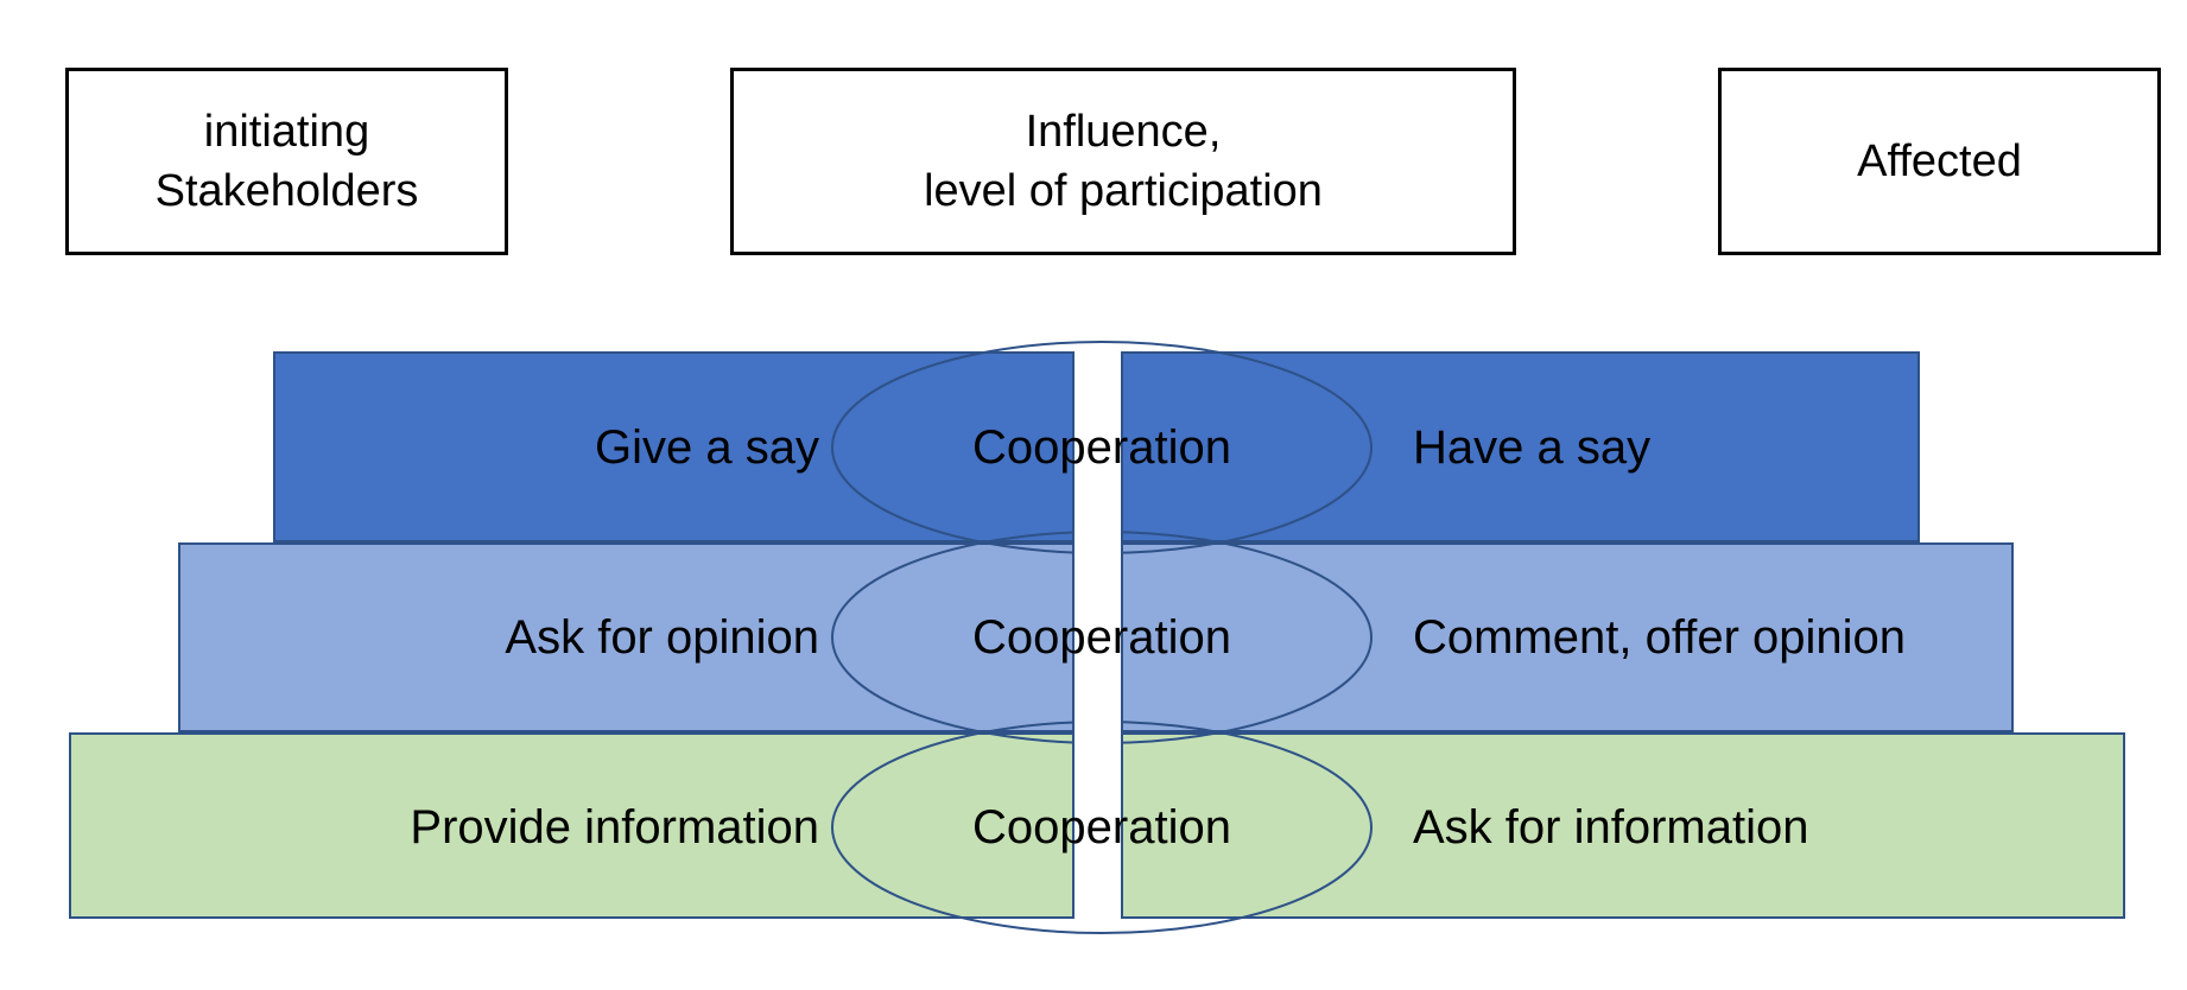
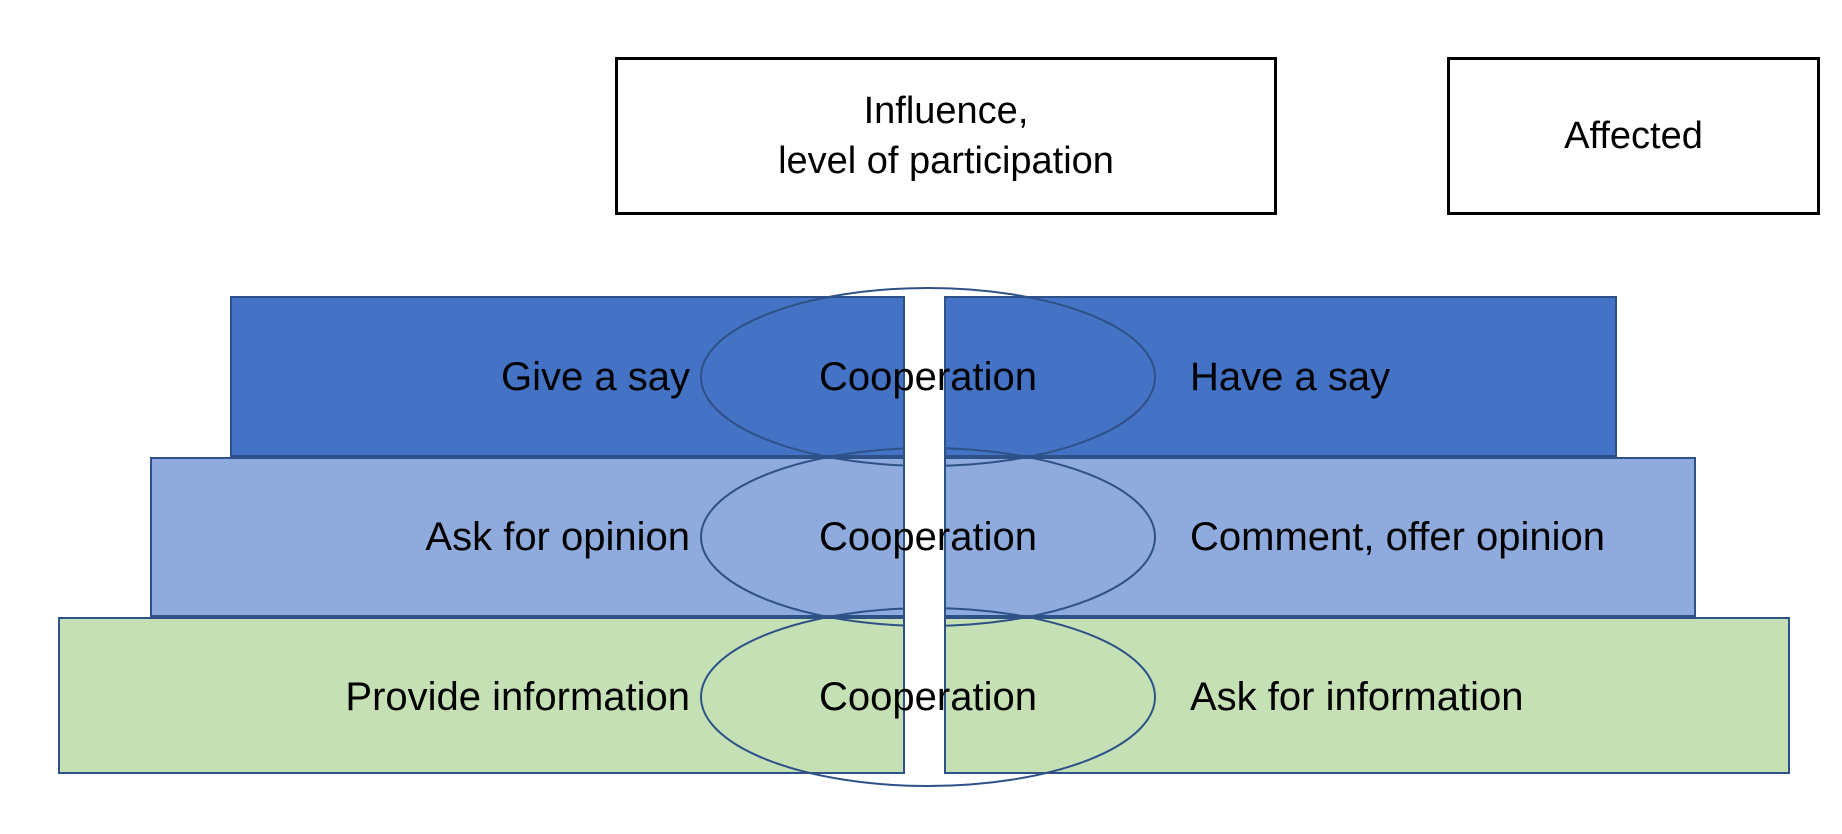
- initiating
- Stakeholders
  Influence,
  level of participation
  Affected
  Give a say
  Cooperation
  Have a say
  Ask for opinion
  Cooperation
  Comment, offer opinion
  Provide information
  Cooperation
  Ask for information
